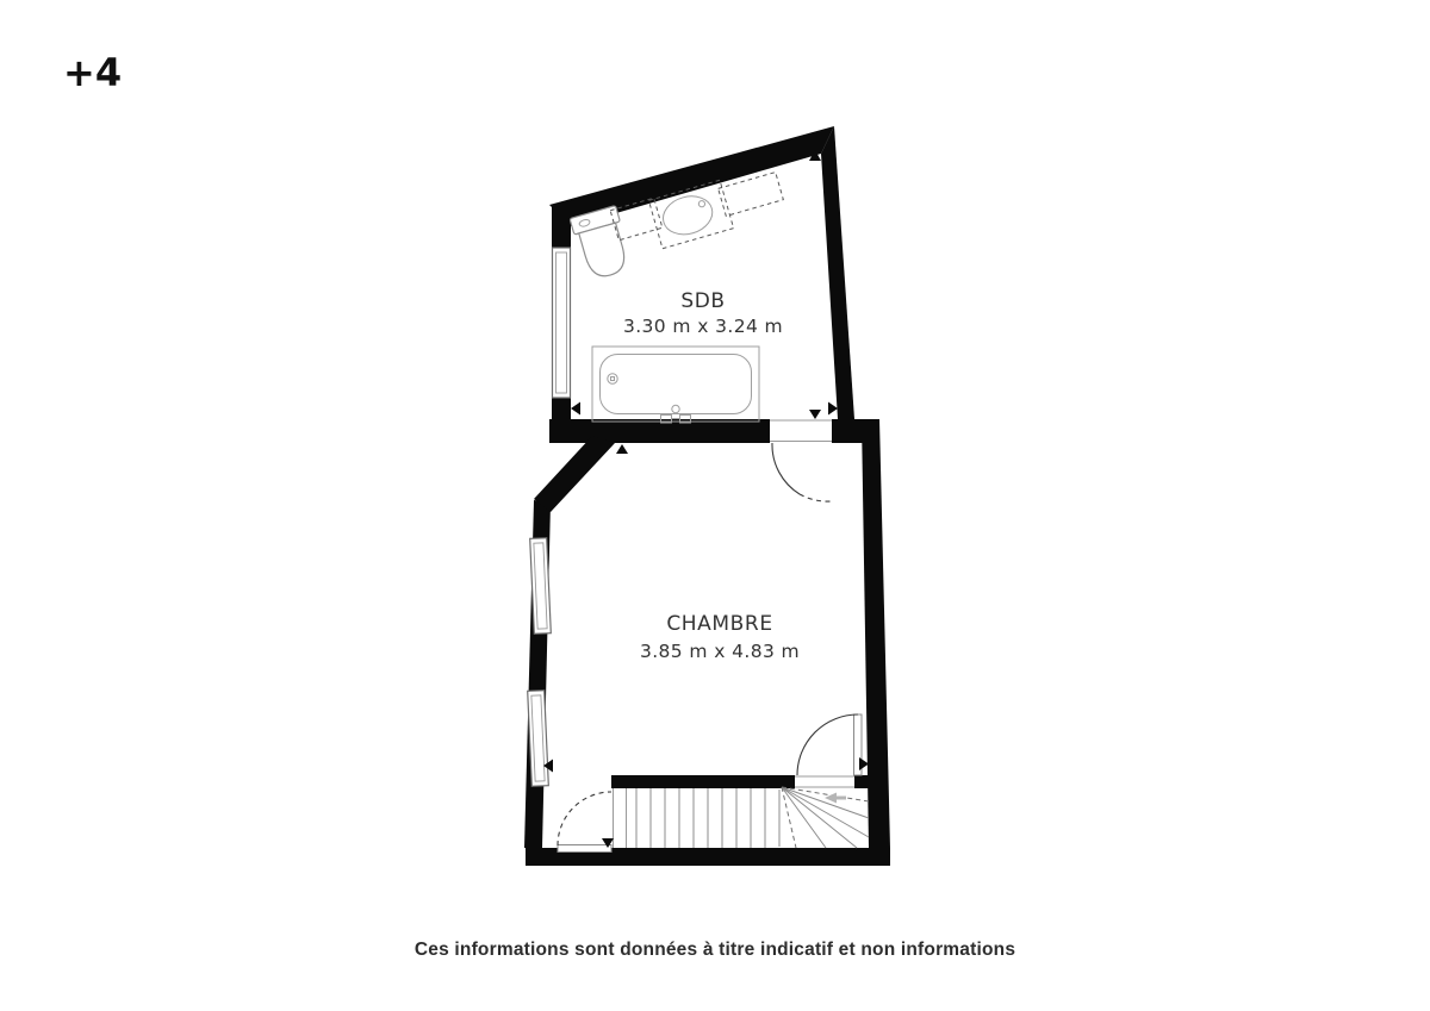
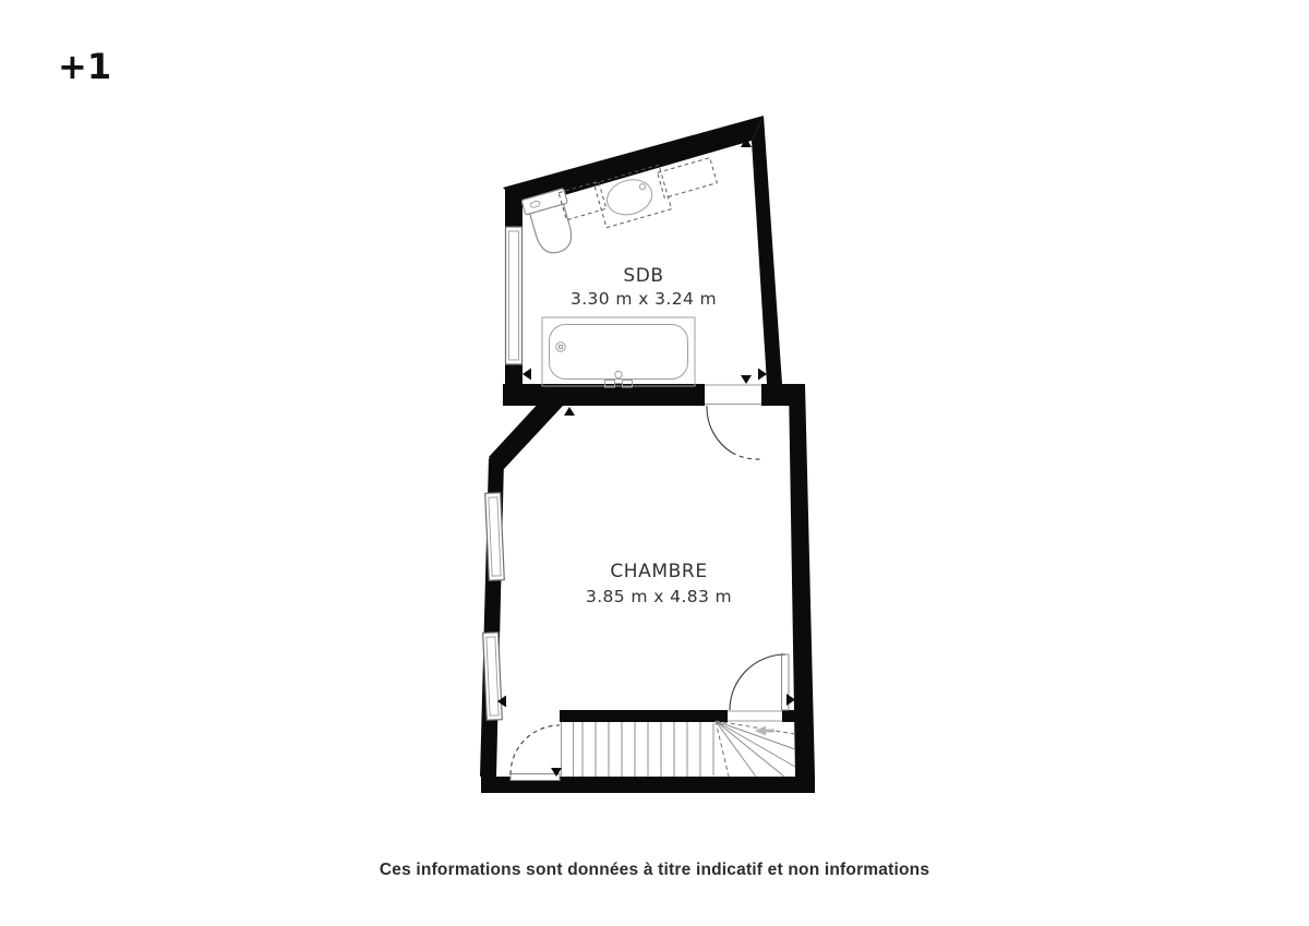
- +4
+ +1
  SDB
  3.30 m x 3.24 m
  CHAMBRE
  3.85 m x 4.83 m
  Ces informations sont données à titre indicatif et non informations
